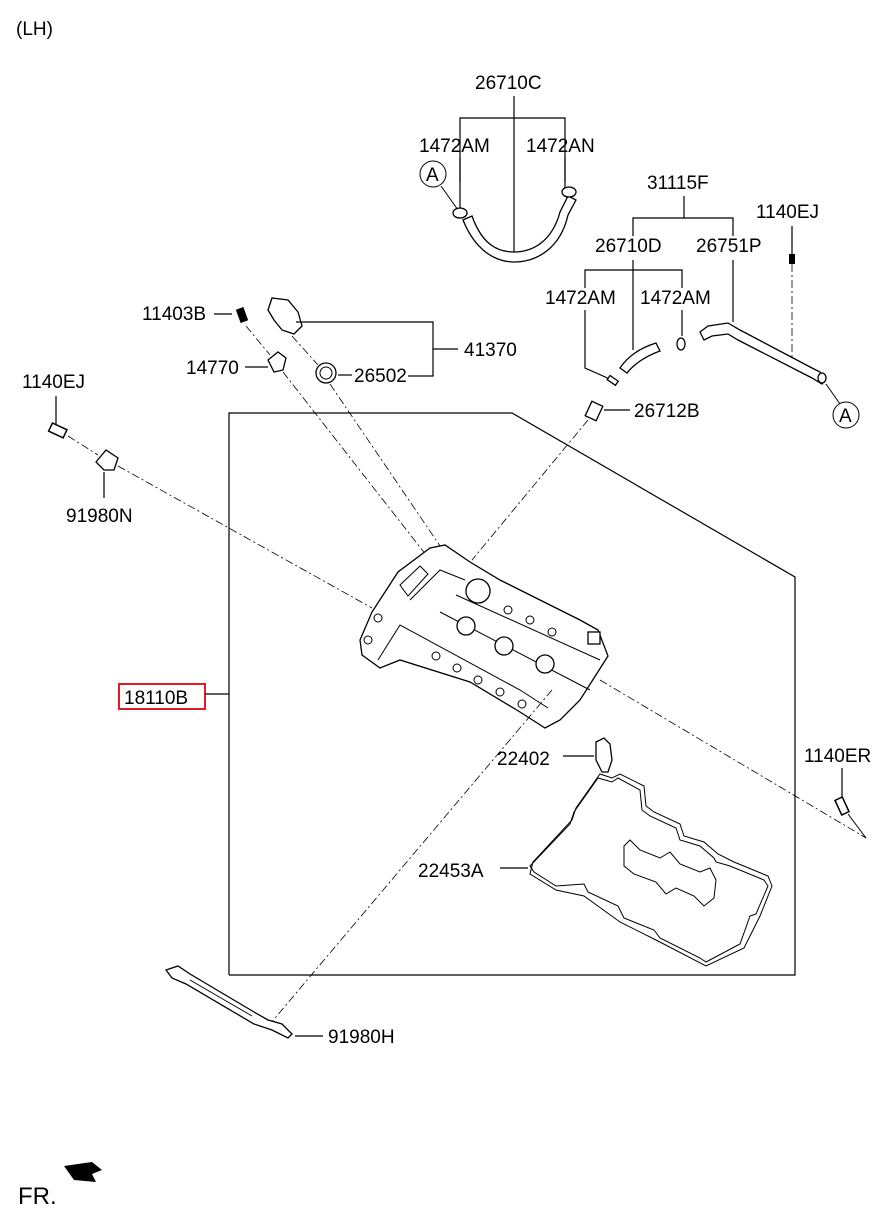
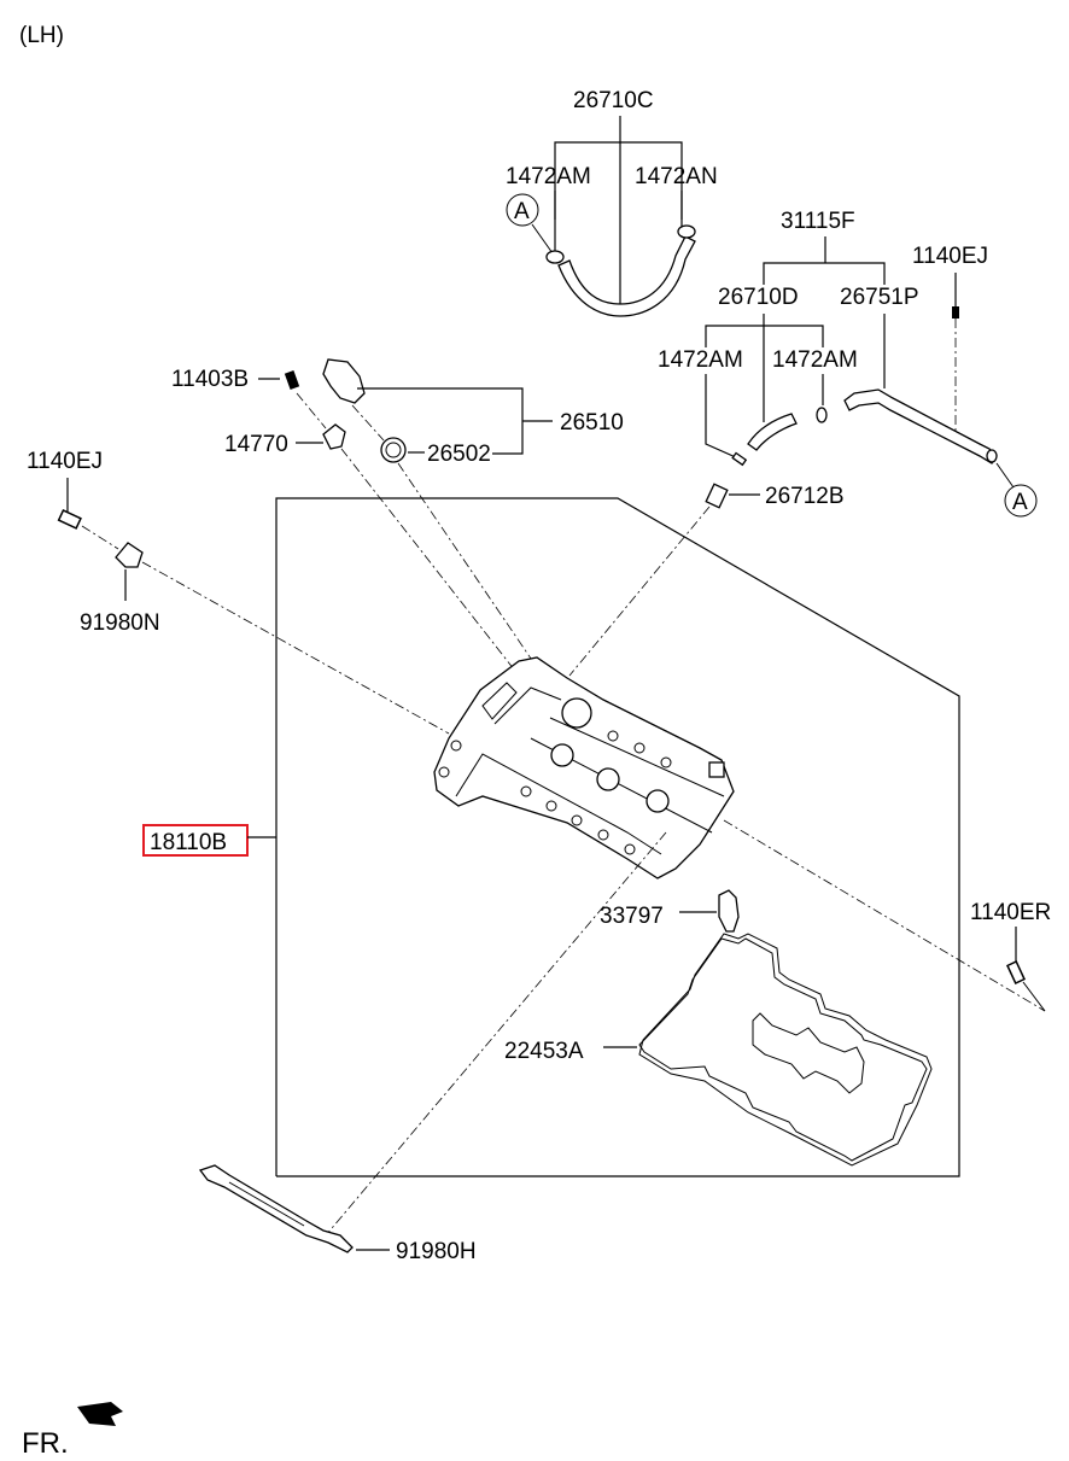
  (LH)
  26710C
  1472AM
  1472AN
  A
  31115F
  26710D
  26751P
  1472AM
  1472AM
  1140EJ
  A
  11403B
  14770
- 41370
+ 26510
  26502
  1140EJ
  91980N
  26712B
  18110B
- 22402
+ 33797
  22453A
  1140ER
  91980H
  FR.
